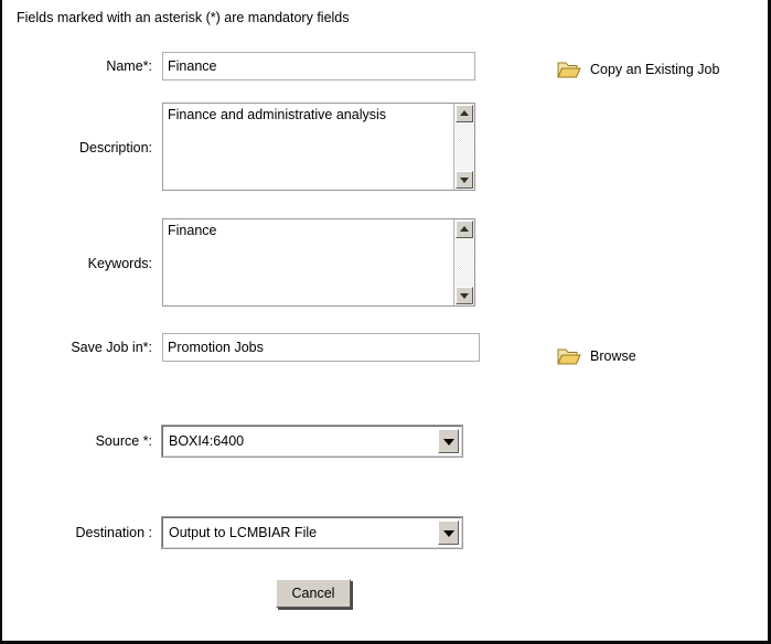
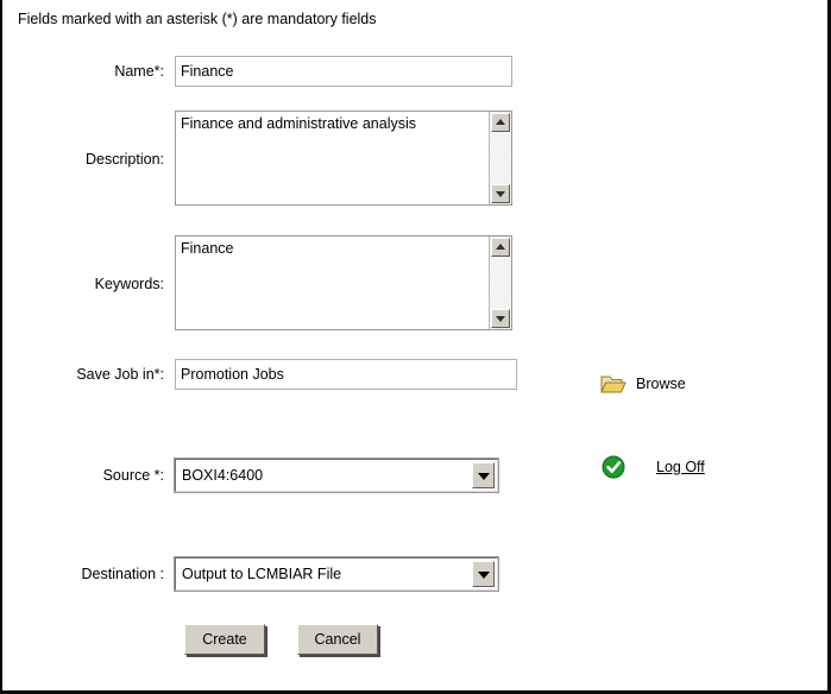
  Fields marked with an asterisk (*) are mandatory fields
  Name*:
  Finance
  Description:
  Finance and administrative analysis
  Keywords:
  Finance
  Save Job in*:
  Promotion Jobs
  Source *:
  BOXI4:6400
  Destination :
  Output to LCMBIAR File
- Copy an Existing Job
  Browse
+ Log Off
+ Create
  Cancel
